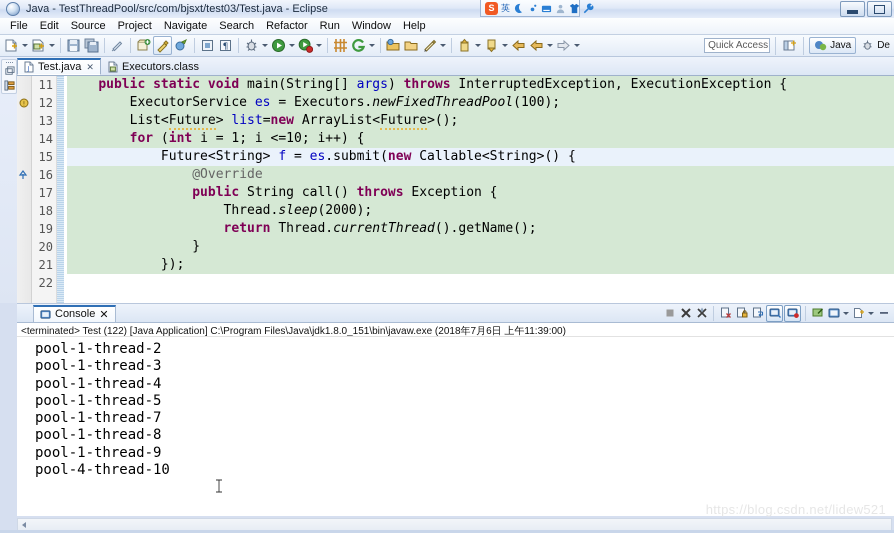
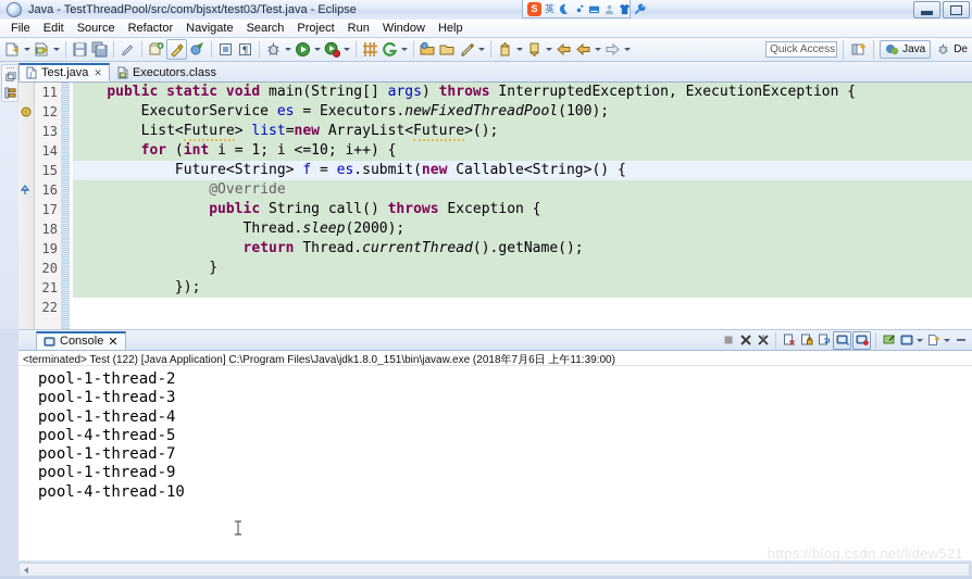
  Java - TestThreadPool/src/com/bjsxt/test03/Test.java - Eclipse
  S
  英
  File
  Edit
  Source
- Project
+ Refactor
  Navigate
  Search
- Refactor
+ Project
  Run
  Window
  Help
  ¶
  Quick Access
  Java
  De
  Test.java
  ✕
  Executors.class
  11
  12
  13
  14
  15
  16
  17
  18
  19
  20
  21
  22
  public static void main(String[] args) throws InterruptedException, ExecutionException {
  ExecutorService es = Executors.newFixedThreadPool(100);
  List<Future> list=new ArrayList<Future>();
  for (int i = 1; i <=10; i++) {
  Future<String> f = es.submit(new Callable<String>() {
  @Override
  public String call() throws Exception {
  Thread.sleep(2000);
  return Thread.currentThread().getName();
  }
  });
  Console
  ✕
  <terminated> Test (122) [Java Application] C:\Program Files\Java\jdk1.8.0_151\bin\javaw.exe (2018年7月6日 上午11:39:00)
  pool-1-thread-2
  pool-1-thread-3
  pool-1-thread-4
- pool-1-thread-5
+ pool-4-thread-5
  pool-1-thread-7
- pool-1-thread-8
  pool-1-thread-9
  pool-4-thread-10
  https://blog.csdn.net/lidew521
